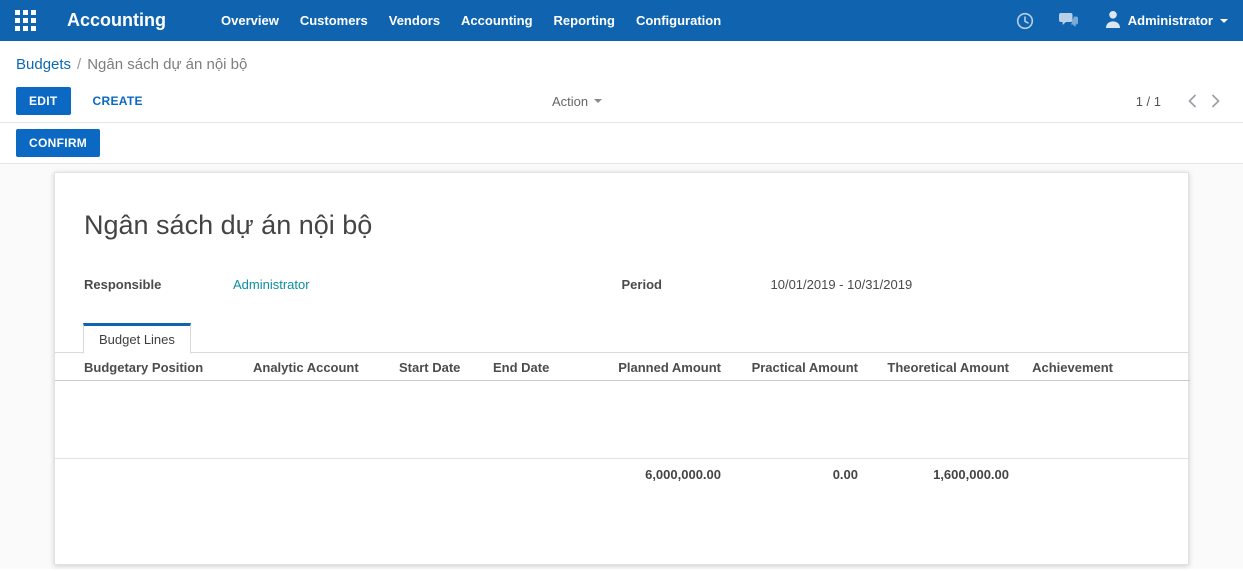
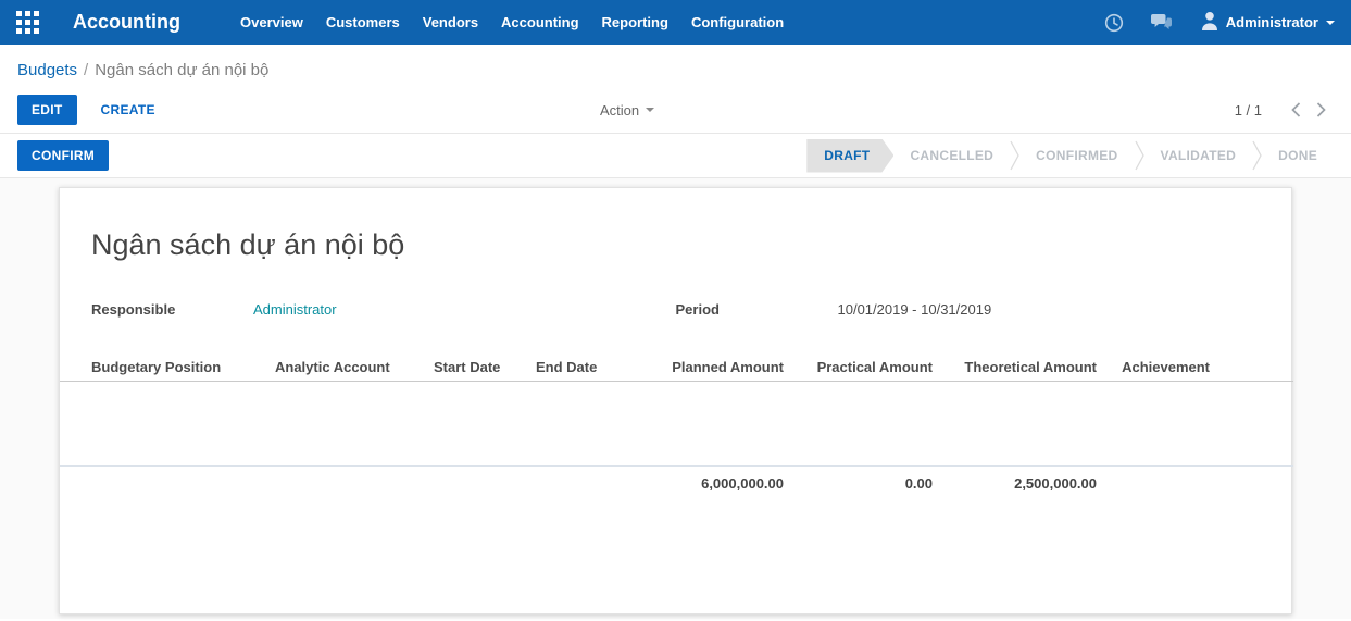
  Accounting
  Overview
  Customers
  Vendors
  Accounting
  Reporting
  Configuration
  Administrator
  Budgets / Ngân sách dự án nội bộ
  EDIT
  CREATE
  Action
  1 / 1
  CONFIRM
+ DRAFT
+ CANCELLED
+ CONFIRMED
+ VALIDATED
+ DONE
  Ngân sách dự án nội bộ
  Responsible
  Administrator
  Period
  10/01/2019 - 10/31/2019
- Budget Lines
  Budgetary Position	Analytic Account	Start Date	End Date	Planned Amount	Practical Amount	Theoretical Amount	Achievement
- 				6,000,000.00	0.00	1,600,000.00
+ 				6,000,000.00	0.00	2,500,000.00
